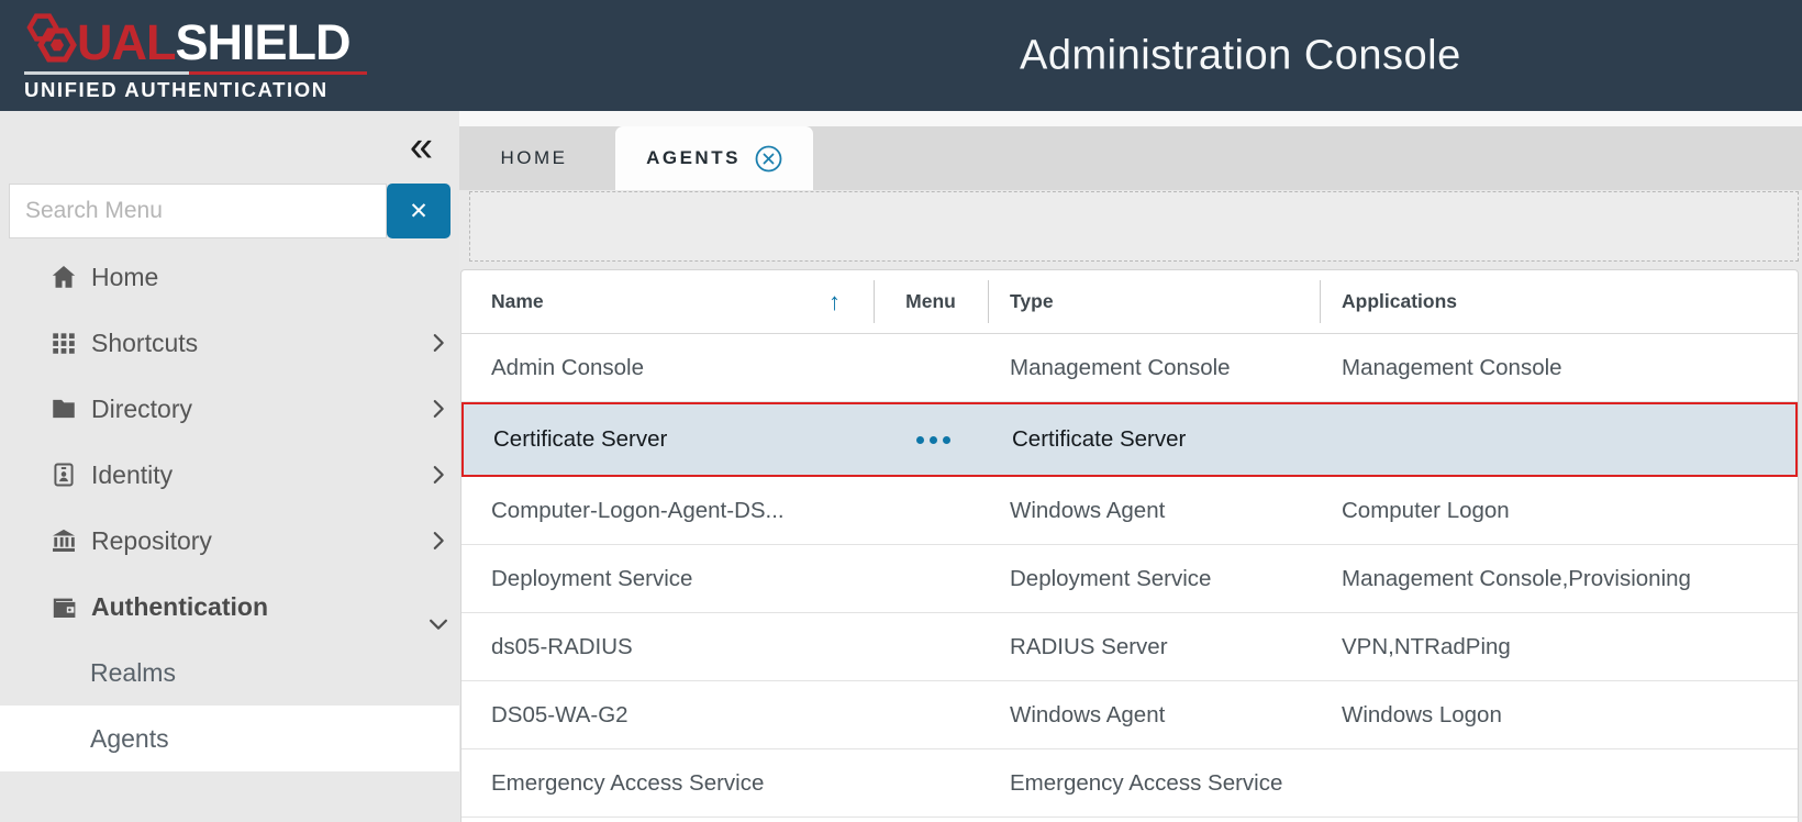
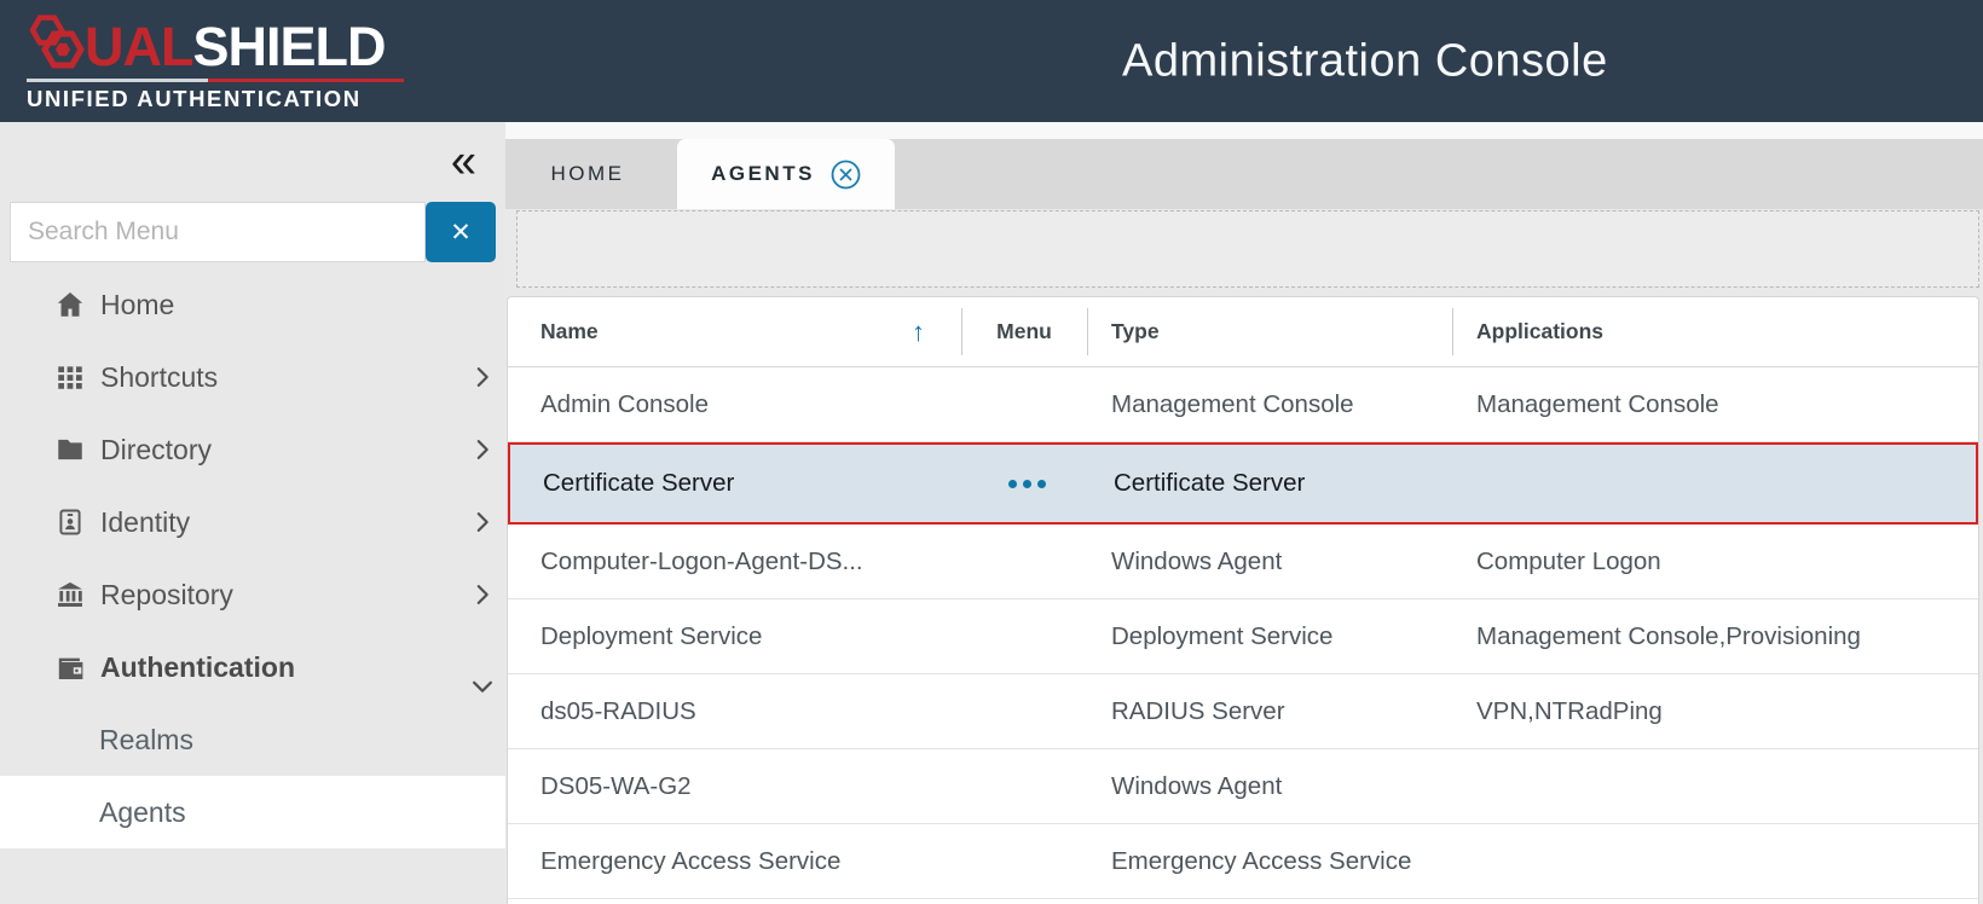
  UAL
  SHIELD
  UNIFIED AUTHENTICATION
  Administration Console
  «
  Search Menu
  ✕
  Home
  Shortcuts
  Directory
  Identity
  Repository
  Authentication
  Realms
  Agents
  HOME
  AGENTS
  Name
  ↑
  Menu
  Type
  Applications
  Admin Console
  Management Console
  Management Console
  Certificate Server
  Certificate Server
  Computer-Logon-Agent-DS...
  Windows Agent
  Computer Logon
  Deployment Service
  Deployment Service
  Management Console,Provisioning
  ds05-RADIUS
  RADIUS Server
  VPN,NTRadPing
  DS05-WA-G2
  Windows Agent
- Windows Logon
  Emergency Access Service
  Emergency Access Service
